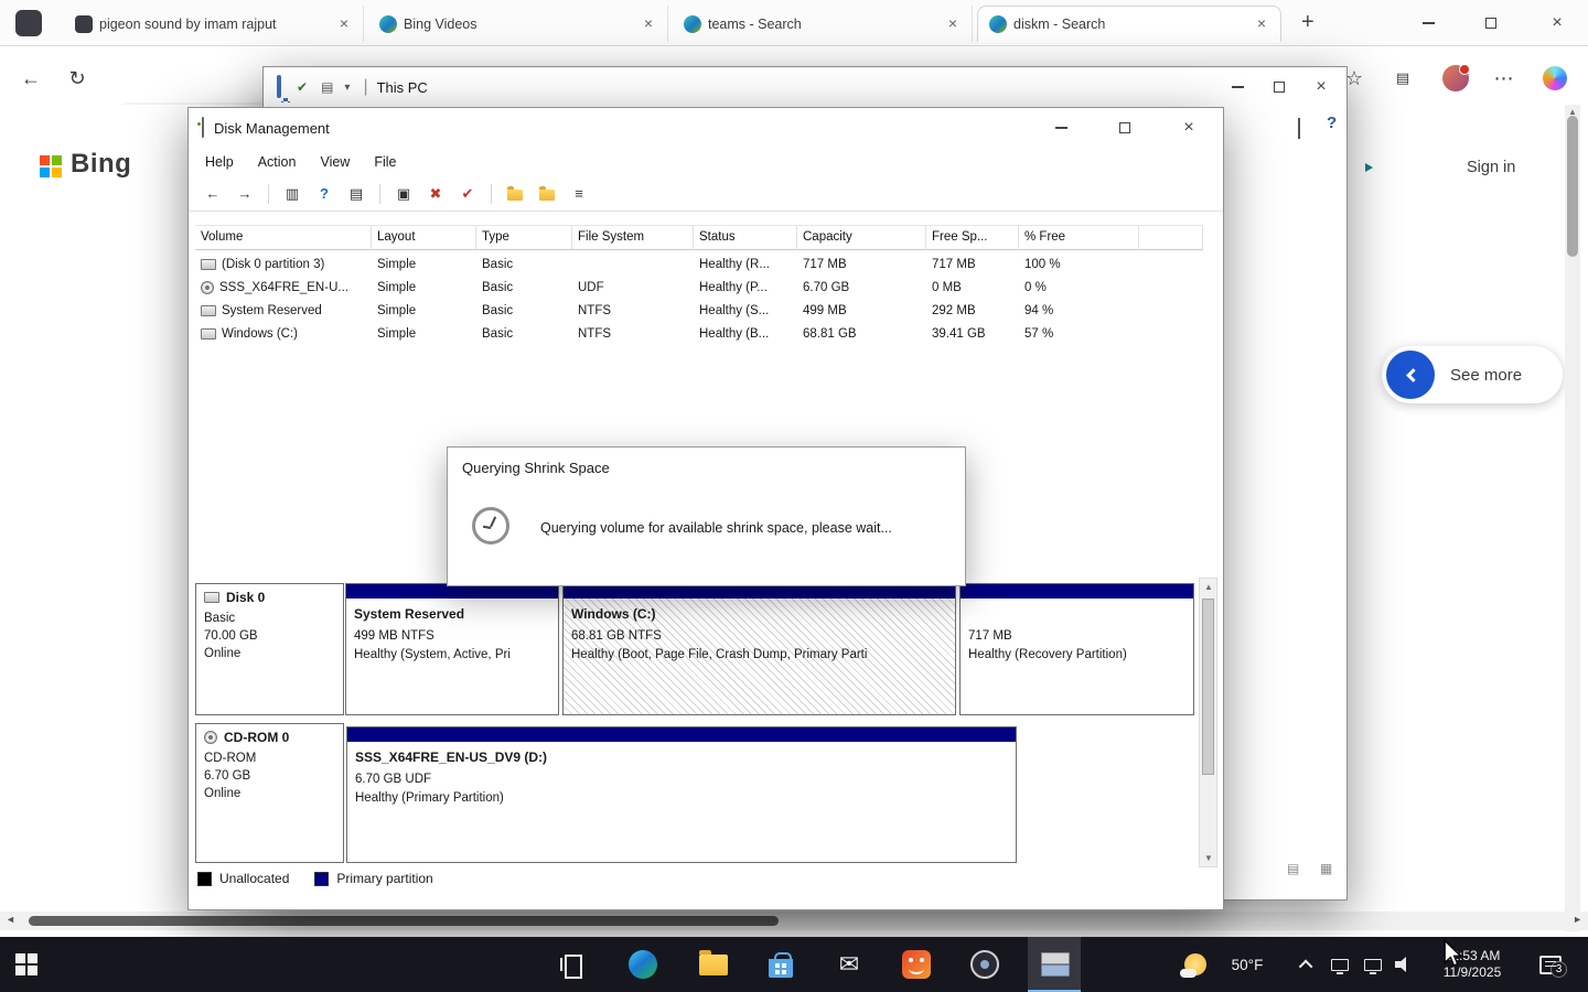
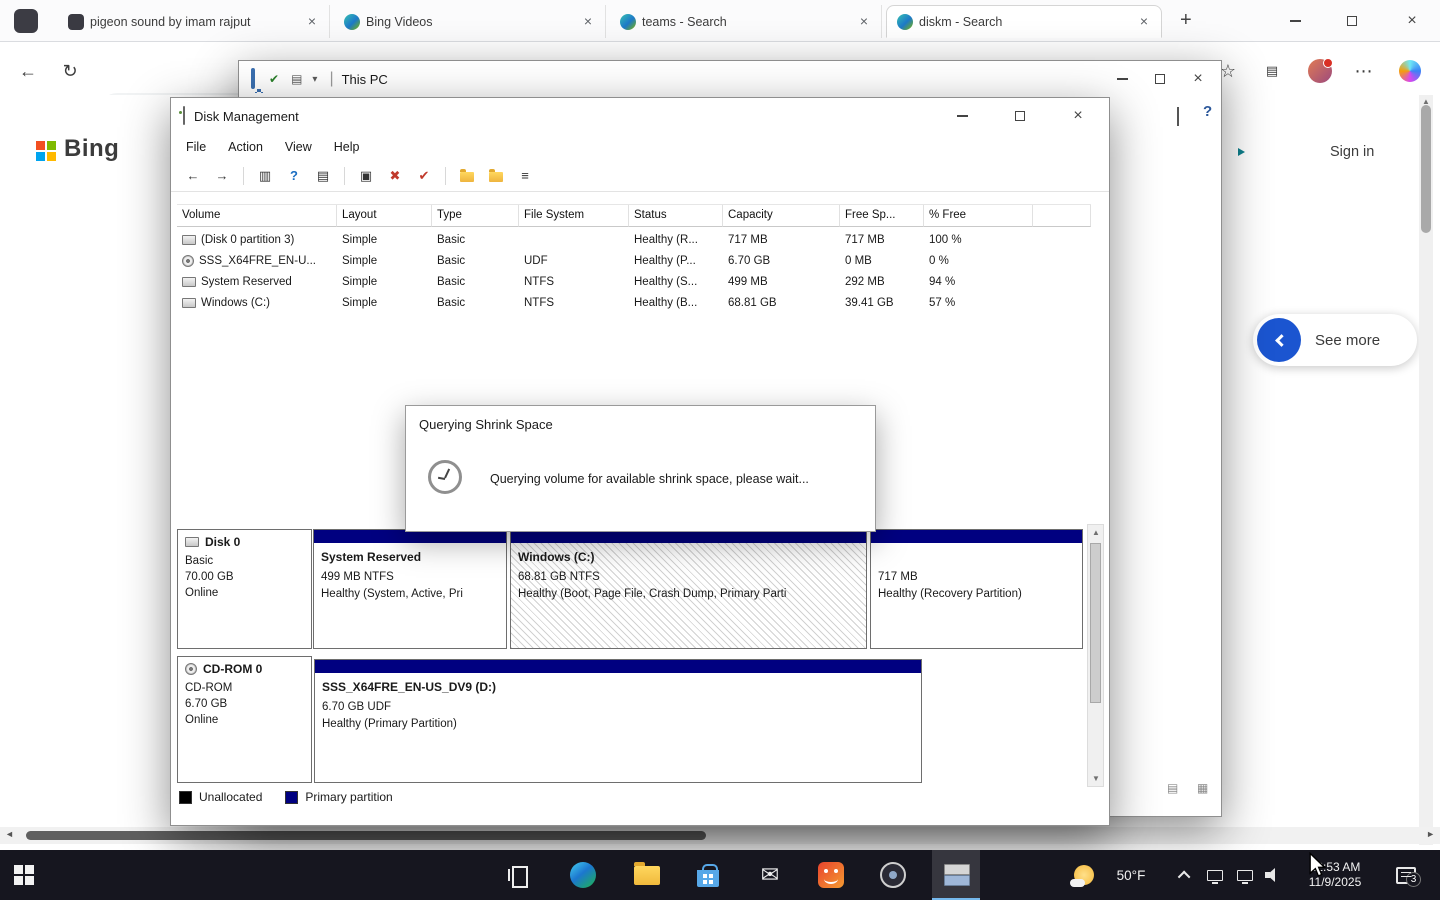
  pigeon sound by imam rajput
  ×
  Bing Videos
  ×
  teams - Search
  ×
  diskm - Search
  ×
  +
  ×
  ←
  ↻
  ☆
  ▤
  ⋯
  Bing
  Sign in
  See more
  ▲
  ◄
  ►
  ✔
  ▤
  ▾
  |
  This PC
  ×
  ?
  ▤
  ▦
  Disk Management
  ×
- Help
+ File
  Action
  View
- File
+ Help
  ←
  →
  ▥
  ?
  ▤
  ▣
  ✖
  ✔
  ≡
  Volume
  Layout
  Type
  File System
  Status
  Capacity
  Free Sp...
  % Free
  (Disk 0 partition 3)
  Simple
  Basic
  Healthy (R...
  717 MB
  717 MB
  100 %
  SSS_X64FRE_EN-U...
  Simple
  Basic
  UDF
  Healthy (P...
  6.70 GB
  0 MB
  0 %
  System Reserved
  Simple
  Basic
  NTFS
  Healthy (S...
  499 MB
  292 MB
  94 %
  Windows (C:)
  Simple
  Basic
  NTFS
  Healthy (B...
  68.81 GB
  39.41 GB
  57 %
  Disk 0
  Basic
  70.00 GB
  Online
  System Reserved
  499 MB NTFS
  Healthy (System, Active, Pri
  Windows (C:)
  68.81 GB NTFS
  Healthy (Boot, Page File, Crash Dump, Primary Parti
  717 MB
  Healthy (Recovery Partition)
  ▲
  ▼
  CD-ROM 0
  CD-ROM
  6.70 GB
  Online
  SSS_X64FRE_EN-US_DV9 (D:)
  6.70 GB UDF
  Healthy (Primary Partition)
  Unallocated
  Primary partition
  Querying Shrink Space
  Querying volume for available shrink space, please wait...
  ✉
  50°F
  11/9/2025
  3
